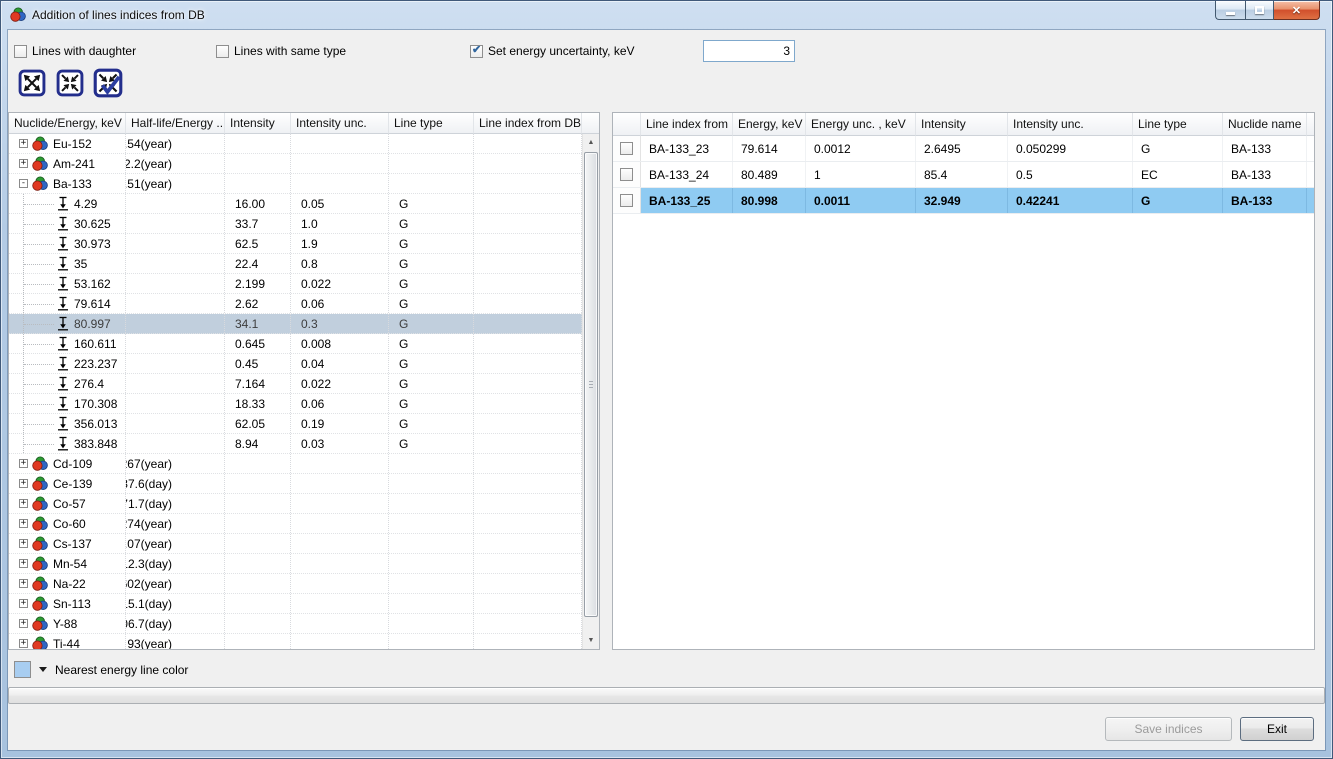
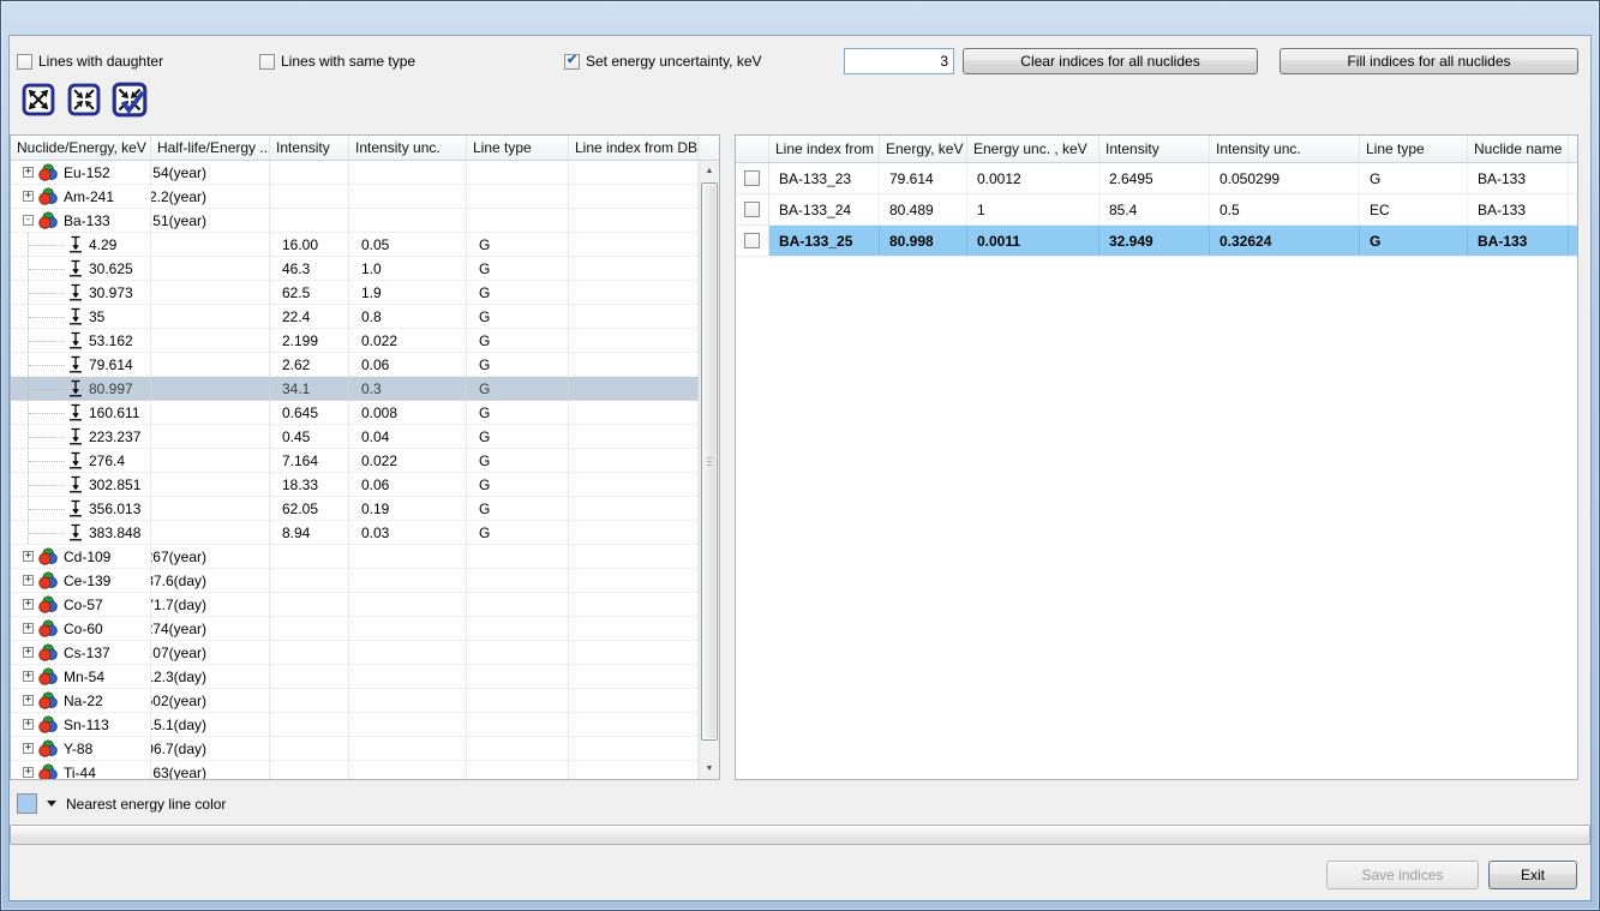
- Addition of lines indices from DB
- ✕
  Lines with daughter
  Lines with same type
  Set energy uncertainty, keV
  3
+ Clear indices for all nuclides
+ Fill indices for all nuclides
  Nuclide/Energy, keV
  Half-life/Energy ..
  Intensity
  Intensity unc.
  Line type
  Line index from DB
  +
  Eu-152
  .54(year)
  +
  Am-241
  2.2(year)
  -
  Ba-133
  .51(year)
  4.29
  16.00
  0.05
  G
  30.625
- 33.7
+ 46.3
  1.0
  G
  30.973
  62.5
  1.9
  G
  35
  22.4
  0.8
  G
  53.162
  2.199
  0.022
  G
  79.614
  2.62
  0.06
  G
  80.997
  34.1
  0.3
  G
  160.611
  0.645
  0.008
  G
  223.237
  0.45
  0.04
  G
  276.4
  7.164
  0.022
  G
- 170.308
+ 302.851
  18.33
  0.06
  G
  356.013
  62.05
  0.19
  G
  383.848
  8.94
  0.03
  G
  +
  Cd-109
  67(year)
  +
  Ce-139
  7.6(day)
  +
  Co-57
  1.7(day)
  +
  Co-60
  74(year)
  +
  Cs-137
  .07(year)
  +
  Mn-54
  2.3(day)
  +
  Na-22
  02(year)
  +
  Sn-113
  5.1(day)
  +
  Y-88
  6.7(day)
  +
  Ti-44
- 93(year)
+ 63(year)
  Line index from
  Energy, keV
  Energy unc. , keV
  Intensity
  Intensity unc.
  Line type
  Nuclide name
  BA-133_23
  79.614
  0.0012
  2.6495
  0.050299
  G
  BA-133
  BA-133_24
  80.489
  1
  85.4
  0.5
  EC
  BA-133
  BA-133_25
  80.998
  0.0011
  32.949
- 0.42241
+ 0.32624
  G
  BA-133
  Nearest energy line color
  Save indices
  Exit
